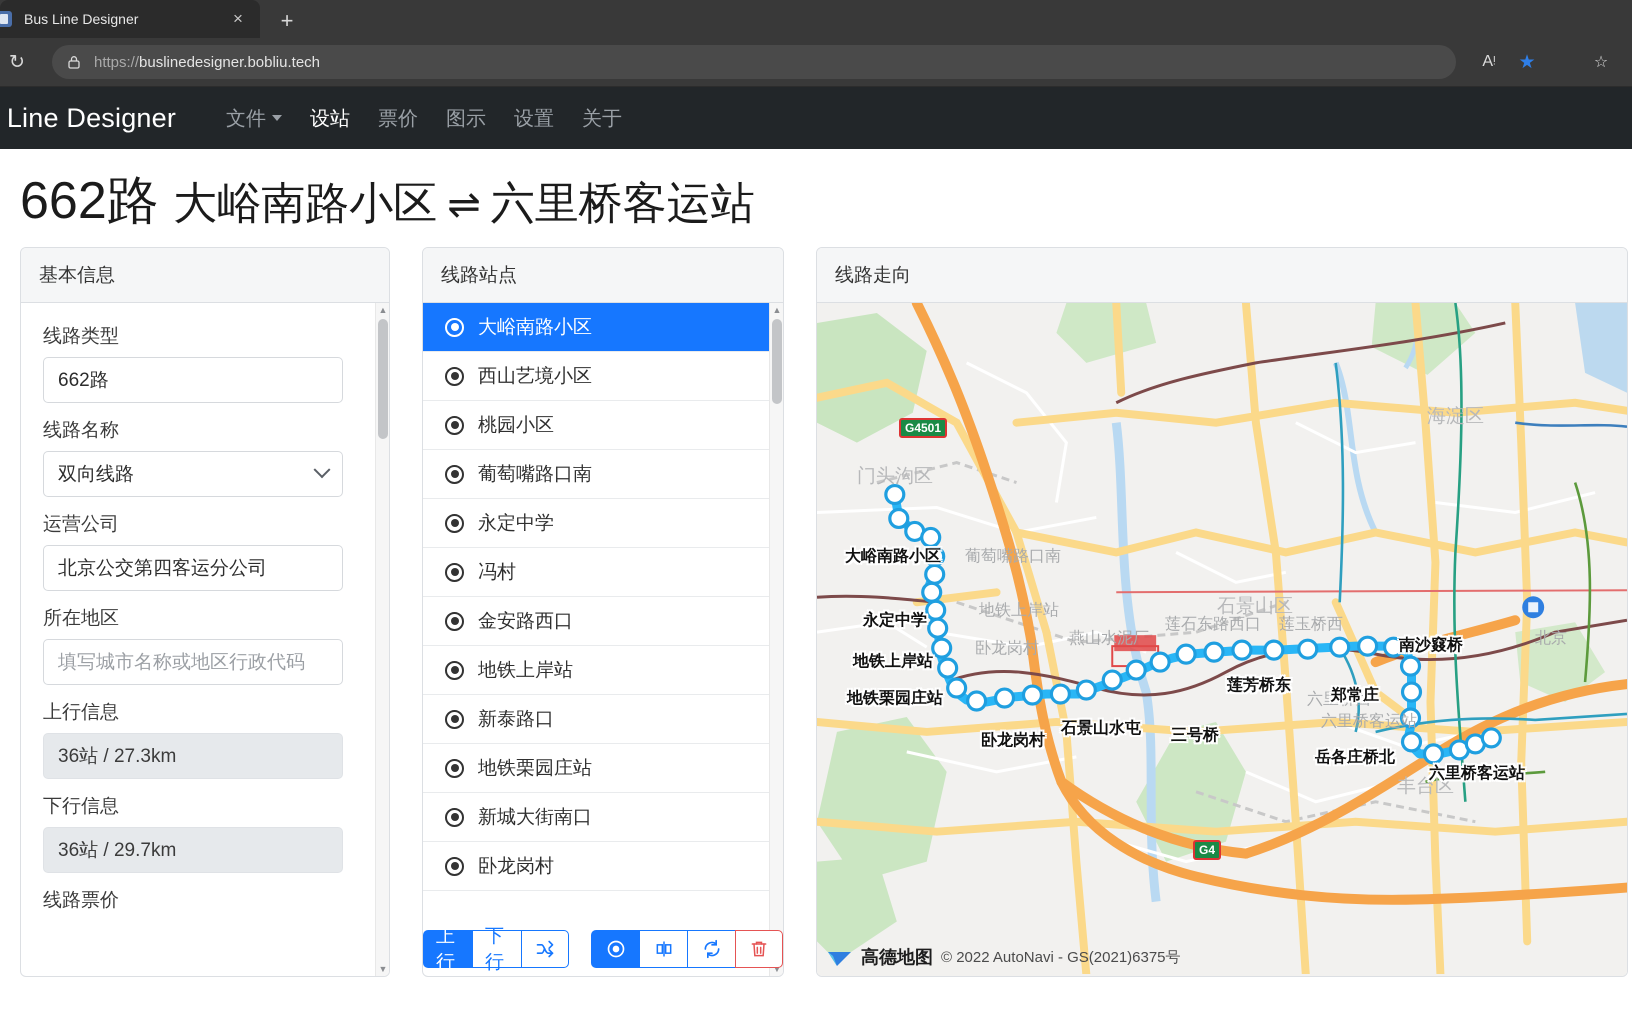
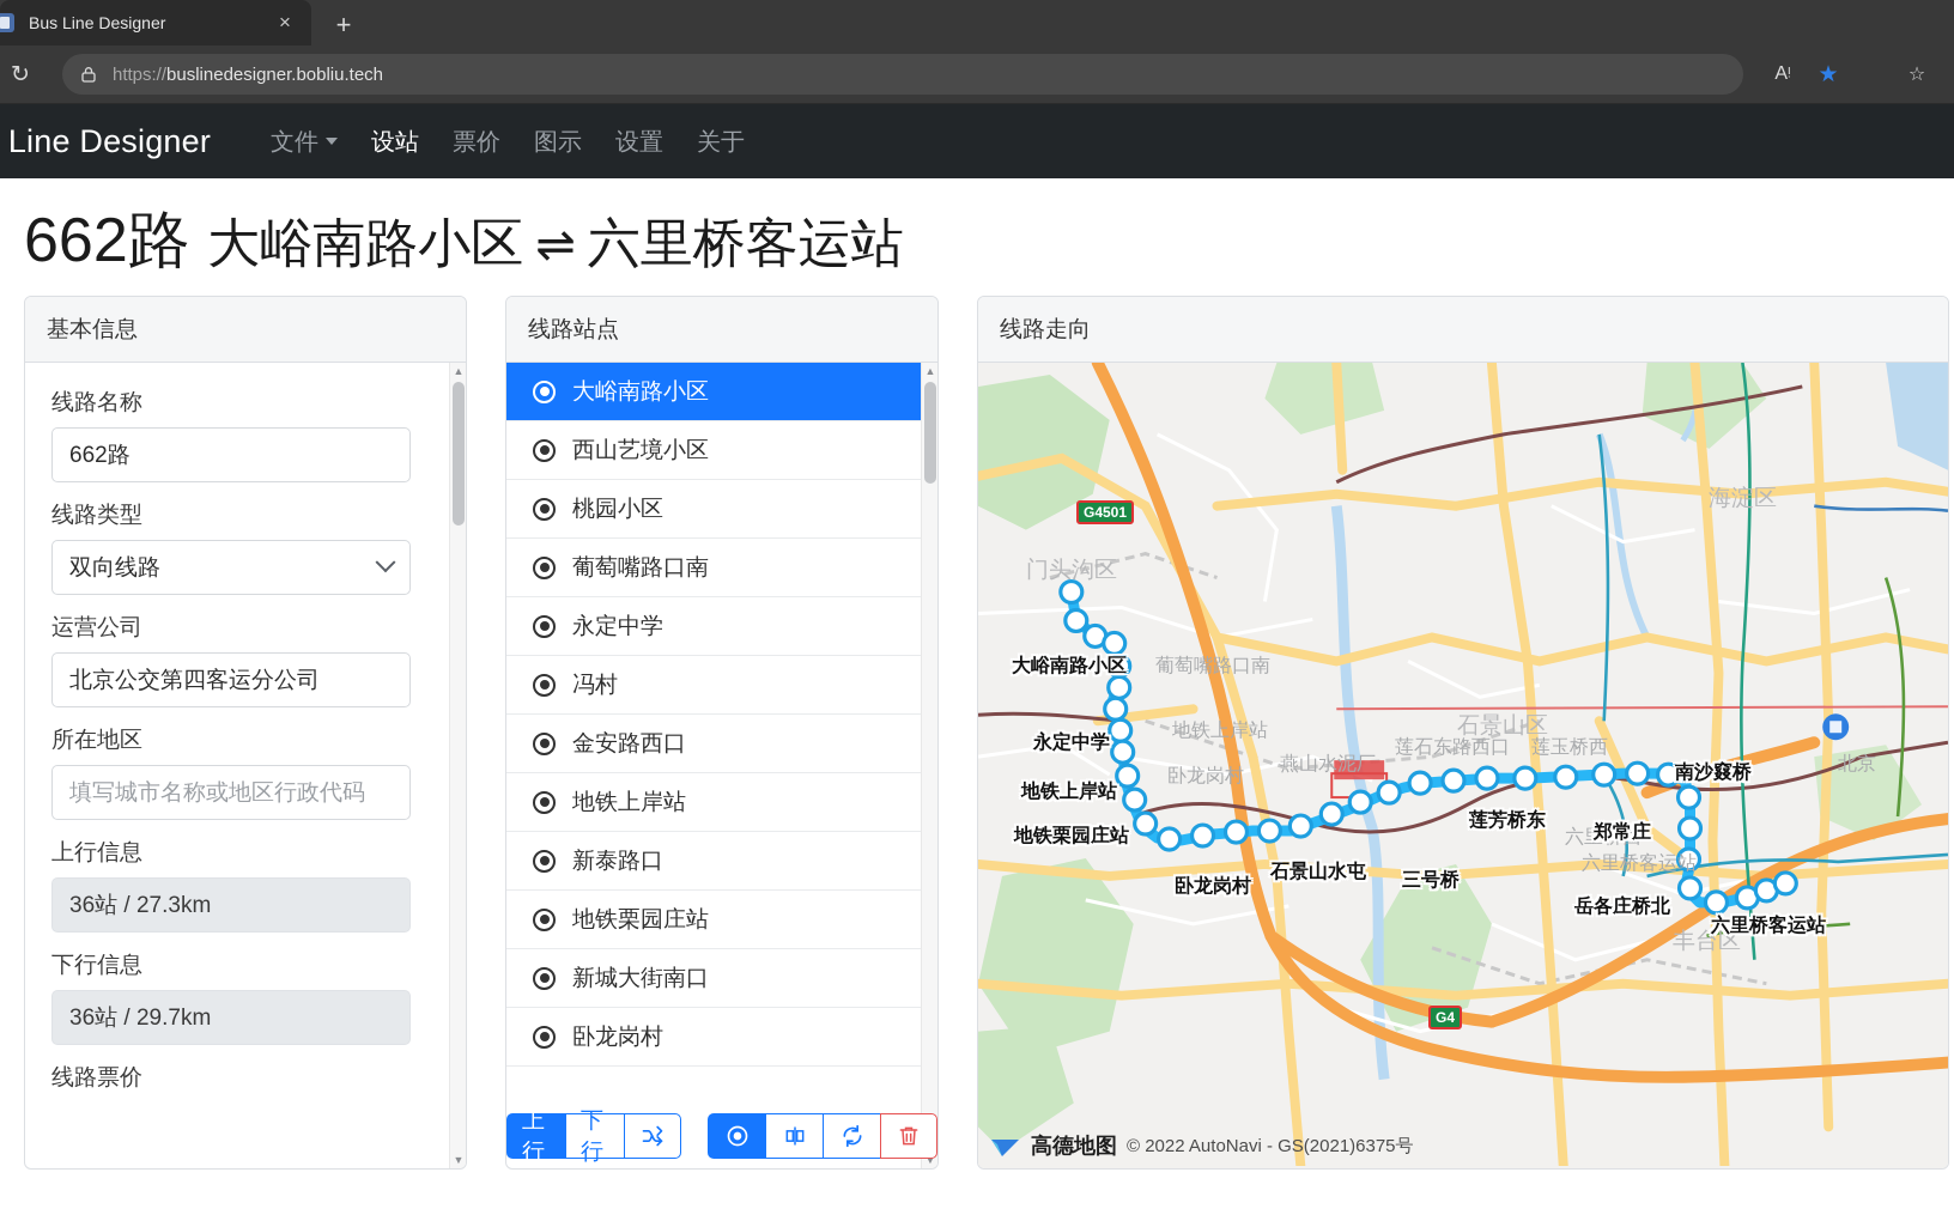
  Bus Line Designer
  ×
  +
  ↻
  https://buslinedesigner.bobliu.tech
  Aᵎ
  ★
  ☆
  Line Designer
  文件
  设站
  票价
  图示
  设置
  关于
  662路 大峪南路小区 ⇌ 六里桥客运站
  基本信息
- 线路类型
+ 线路名称
  662路
- 线路名称
+ 线路类型
  双向线路
  运营公司
  北京公交第四客运分公司
  所在地区
  填写城市名称或地区行政代码
  上行信息
  36站 / 27.3km
  下行信息
  36站 / 29.7km
  线路票价
  ▲
  ▼
  线路站点
  大峪南路小区
  西山艺境小区
  桃园小区
  葡萄嘴路口南
  永定中学
  冯村
  金安路西口
  地铁上岸站
  新泰路口
  地铁栗园庄站
  新城大街南口
  卧龙岗村
  ▲
  ▼
  上行
  下行
  线路走向
  门头沟区
  海淀区
  石景山区
  丰台区
  葡萄嘴路口南
  地铁上岸站
  燕山水泥厂
  卧龙岗村
  莲石东路西口
  莲玉桥西
  六里桥西
  六里桥客运站
  北京
  大峪南路小区
  永定中学
  地铁上岸站
  地铁栗园庄站
  卧龙岗村
  石景山水屯
  三号桥
  莲芳桥东
  郑常庄
  南沙窡桥
  岳各庄桥北
  六里桥客运站
  G4501
  G4
  高德地图
  © 2022 AutoNavi - GS(2021)6375号
